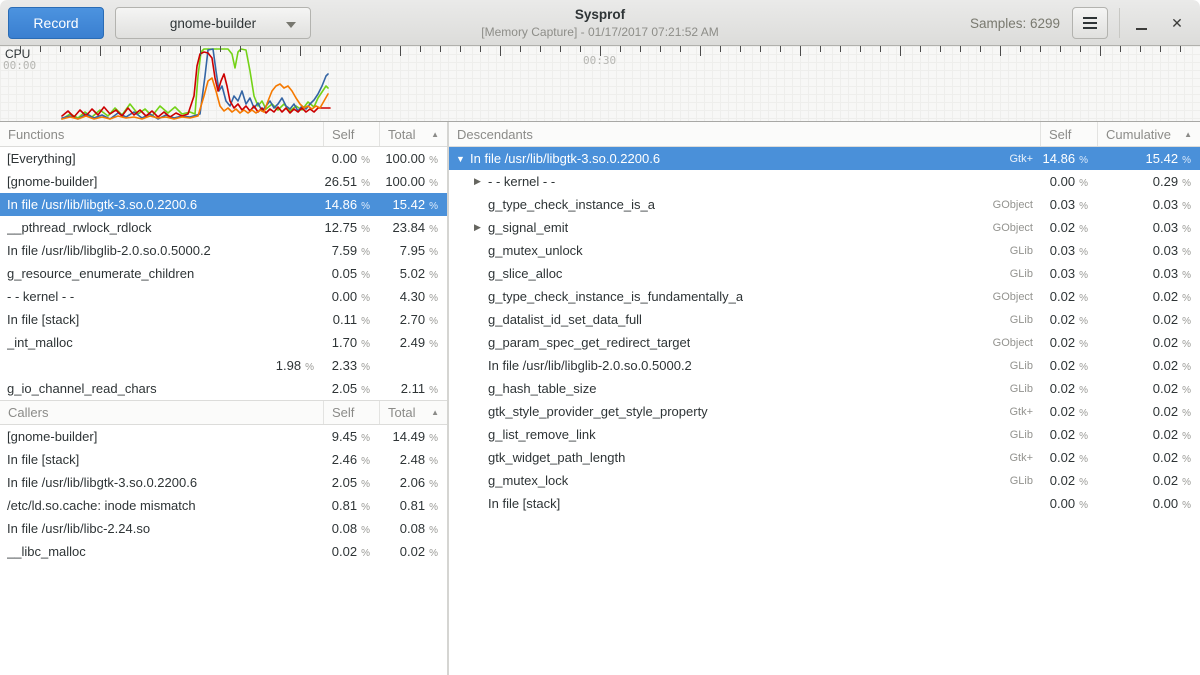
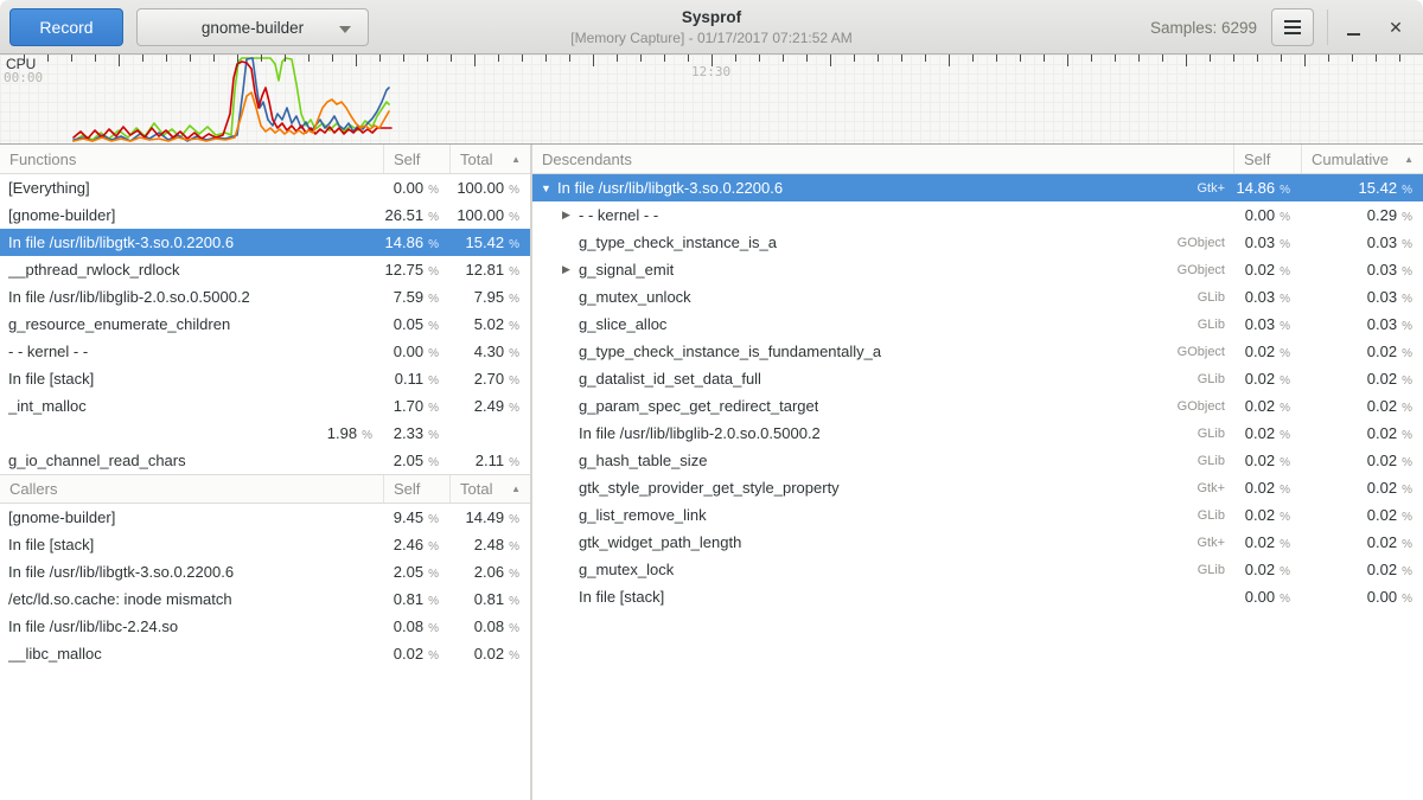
  Record
  gnome-builder
  Sysprof
  [Memory Capture] - 01/17/2017 07:21:52 AM
  Samples: 6299
  ✕
  CPU
  00:00
- 00:30
+ 12:30
  Functions
  Self
  Total
  ▲
  [Everything]
  0.00 %
  100.00 %
  [gnome-builder]
  26.51 %
  100.00 %
  In file /usr/lib/libgtk-3.so.0.2200.6
  14.86 %
  15.42 %
  __pthread_rwlock_rdlock
  12.75 %
- 23.84 %
+ 12.81 %
  In file /usr/lib/libglib-2.0.so.0.5000.2
  7.59 %
  7.95 %
  g_resource_enumerate_children
  0.05 %
  5.02 %
  - - kernel - -
  0.00 %
  4.30 %
  In file [stack]
  0.11 %
  2.70 %
  _int_malloc
  1.70 %
  2.49 %
  1.98 %
  2.33 %
  g_io_channel_read_chars
  2.05 %
  2.11 %
  Callers
  Self
  Total
  ▲
  [gnome-builder]
  9.45 %
  14.49 %
  In file [stack]
  2.46 %
  2.48 %
  In file /usr/lib/libgtk-3.so.0.2200.6
  2.05 %
  2.06 %
  /etc/ld.so.cache: inode mismatch
  0.81 %
  0.81 %
  In file /usr/lib/libc-2.24.so
  0.08 %
  0.08 %
  __libc_malloc
  0.02 %
  0.02 %
  Descendants
  Self
  Cumulative
  ▲
  ▼
  In file /usr/lib/libgtk-3.so.0.2200.6
  Gtk+
  14.86 %
  15.42 %
  ▶
  - - kernel - -
  0.00 %
  0.29 %
  g_type_check_instance_is_a
  GObject
  0.03 %
  0.03 %
  ▶
  g_signal_emit
  GObject
  0.02 %
  0.03 %
  g_mutex_unlock
  GLib
  0.03 %
  0.03 %
  g_slice_alloc
  GLib
  0.03 %
  0.03 %
  g_type_check_instance_is_fundamentally_a
  GObject
  0.02 %
  0.02 %
  g_datalist_id_set_data_full
  GLib
  0.02 %
  0.02 %
  g_param_spec_get_redirect_target
  GObject
  0.02 %
  0.02 %
  In file /usr/lib/libglib-2.0.so.0.5000.2
  GLib
  0.02 %
  0.02 %
  g_hash_table_size
  GLib
  0.02 %
  0.02 %
  gtk_style_provider_get_style_property
  Gtk+
  0.02 %
  0.02 %
  g_list_remove_link
  GLib
  0.02 %
  0.02 %
  gtk_widget_path_length
  Gtk+
  0.02 %
  0.02 %
  g_mutex_lock
  GLib
  0.02 %
  0.02 %
  In file [stack]
  0.00 %
  0.00 %
